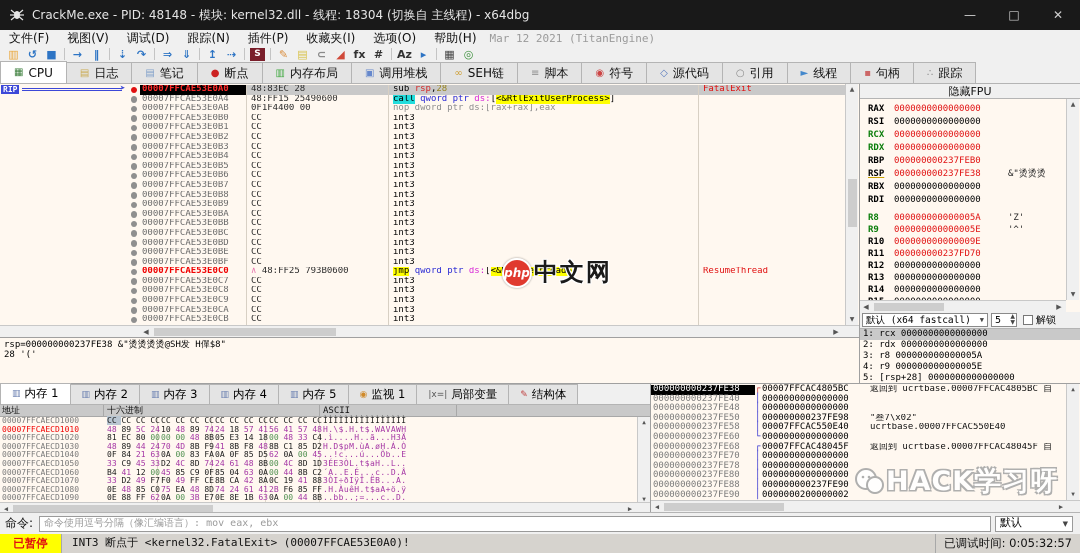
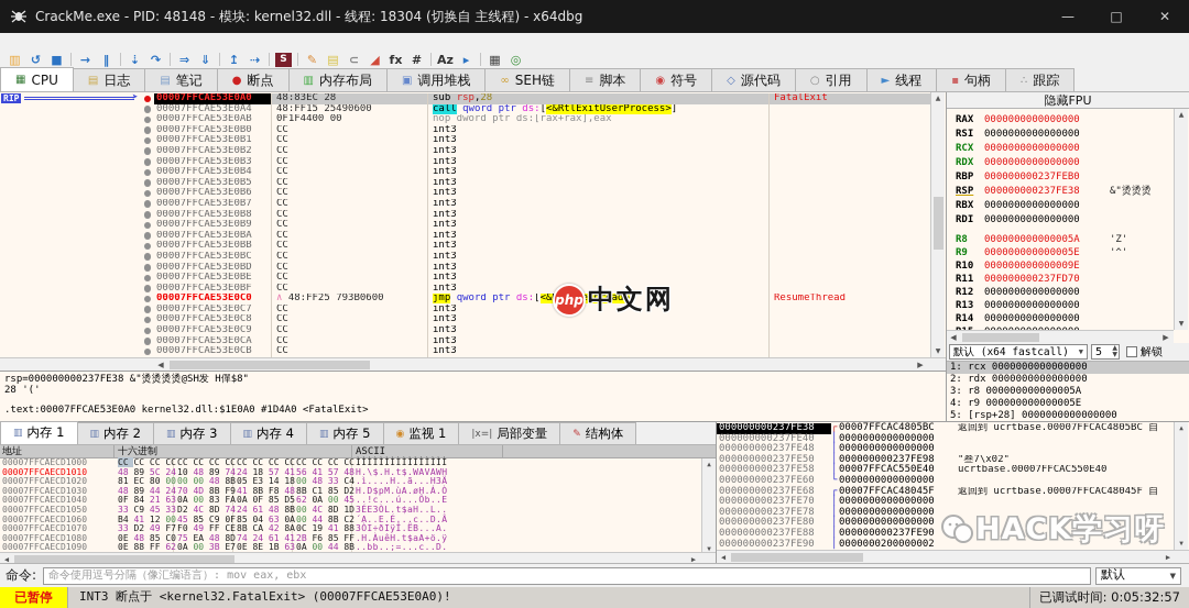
  CrackMe.exe - PID: 48148 - 模块: kernel32.dll - 线程: 18304 (切换自 主线程) - x64dbg
  —
  □
  ✕
- 文件(F) 视图(V) 调试(D) 跟踪(N) 插件(P) 收藏夹(I) 选项(O) 帮助(H)
- Mar 12 2021 (TitanEngine)
  ▥
  ↺
  ■
  →
  ‖
  ⇣
  ↷
  ⇒
  ⇓
  ↥
  ⇢
  S
  ✎
  ▤
  ⊂
  ◢
  fx
  #
  Az
  ▸
  ▦
  ◎
  ▦
  CPU
  ▤
  日志
  ▤
  笔记
  ●
  断点
  ▥
  内存布局
  ▣
  调用堆栈
  ∞
  SEH链
  ≡
  脚本
  ◉
  符号
  ◇
  源代码
  ○
  引用
  ►
  线程
  ▪
  句柄
  ∴
  跟踪
  RIP
  ➤
  00007FFCAE53E0A0
  48:83EC 28
  sub rsp,28
  FatalExit
  00007FFCAE53E0A4
  48:FF15 25490600
  call qword ptr ds:[<&RtlExitUserProcess>]
  00007FFCAE53E0AB
  0F1F4400 00
  nop dword ptr ds:[rax+rax],eax
  00007FFCAE53E0B0
  CC
  int3
  00007FFCAE53E0B1
  CC
  int3
  00007FFCAE53E0B2
  CC
  int3
  00007FFCAE53E0B3
  CC
  int3
  00007FFCAE53E0B4
  CC
  int3
  00007FFCAE53E0B5
  CC
  int3
  00007FFCAE53E0B6
  CC
  int3
  00007FFCAE53E0B7
  CC
  int3
  00007FFCAE53E0B8
  CC
  int3
  00007FFCAE53E0B9
  CC
  int3
  00007FFCAE53E0BA
  CC
  int3
  00007FFCAE53E0BB
  CC
  int3
  00007FFCAE53E0BC
  CC
  int3
  00007FFCAE53E0BD
  CC
  int3
  00007FFCAE53E0BE
  CC
  int3
  00007FFCAE53E0BF
  CC
  int3
  00007FFCAE53E0C0
  ∧ 48:FF25 793B0600
  jmp qword ptr ds:[<&Thread>]
  ResumeThread
  00007FFCAE53E0C7
  CC
  int3
  00007FFCAE53E0C8
  CC
  int3
  00007FFCAE53E0C9
  CC
  int3
  00007FFCAE53E0CA
  CC
  int3
  00007FFCAE53E0CB
  CC
  int3
  ◀
  ▶
  rsp=000000000237FE38 &"烫烫烫烫@SH发 H僤$8"
  28 '('
+ .text:00007FFCAE53E0A0 kernel32.dll:$1E0A0 #1D4A0 <FatalExit>
  隐藏FPU
  RAX
  0000000000000000
  RSI
  0000000000000000
  RCX
  0000000000000000
  RDX
  0000000000000000
  RBP
  000000000237FEB0
  RSP
  000000000237FE38
  &"烫烫烫
  RBX
  0000000000000000
  RDI
  0000000000000000
  R8
  000000000000005A
  'Z'
  R9
  000000000000005E
  '^'
  R10
  000000000000009E
  R11
  000000000237FD70
  R12
  0000000000000000
  R13
  0000000000000000
  R14
  0000000000000000
  ◀
  ▶
  默认 (x64 fastcall)
  ▼
  5
  解锁
  1: rcx 0000000000000000
  2: rdx 0000000000000000
  3: r8 000000000000005A
  4: r9 000000000000005E
  5: [rsp+28] 0000000000000000
  ▥
  内存 1
  ▥
  内存 2
  ▥
  内存 3
  ▥
  内存 4
  ▥
  内存 5
  ◉
  监视 1
  |x=|
  局部变量
  ✎
  结构体
  地址
  十六进制
  ASCII
  00007FFCAECD1000
  CC CC CC CC
  CC CC CC CC
  CC CC CC CC
  CC CC CC CC
  ÌÌÌÌÌÌÌÌÌÌÌÌÌÌÌÌ
  00007FFCAECD1010
  48 89 5C 24
  10 48 89 74
  24 18 57 41
  56 41 57 48
  H.\$.H.t$.WAVAWH
  00007FFCAECD1020
  81 EC 80 00
  00 00 48 8B
  05 E3 14 18
  00 48 33 C4
  .ì....H..ã...H3Ä
  00007FFCAECD1030
  48 89 44 24
  70 4D 8B F9
  41 8B F8 48
  8B C1 85 D2
  H.D$pM.ùA.øH.Á.Ò
  00007FFCAECD1040
  0F 84 21 63
  0A 00 83 FA
  0A 0F 85 D5
  62 0A 00 45
  ..!c...ú...Ôb..E
  00007FFCAECD1050
  33 C9 45 33
  D2 4C 8D 74
  24 61 48 8B
  00 4C 8D 1D
  3ÉE3ÒL.t$aH..L..
  00007FFCAECD1060
  B4 41 12 00
  45 85 C9 0F
  85 04 63 0A
  00 44 8B C2
  ´A..E.É...c..D.Â
  00007FFCAECD1070
  33 D2 49 F7
  F0 49 FF CE
  8B CA 42 8A
  0C 19 41 88
  3ÒI÷ðIÿÎ.ËB...A.
  00007FFCAECD1080
  0E 48 85 C0
  75 EA 48 8D
  74 24 61 41
  2B F6 85 FF
  .H.ÀuêH.t$aA+ö.ÿ
  00007FFCAECD1090
  0E 88 FF 62
  0A 00 3B E7
  0E 8E 1B 63
  0A 00 44 8B
  ..bb..;=...c..D.
  ◀
  ▶
  000000000237FE38
  ┌
  00007FFCAC4805BC
  返回到 ucrtbase.00007FFCAC4805BC 自
  000000000237FE40
  │
  0000000000000000
  000000000237FE48
  │
  0000000000000000
  000000000237FE50
  │
  000000000237FE98
  "叁7\x02"
  000000000237FE58
  │
  00007FFCAC550E40
  ucrtbase.00007FFCAC550E40
  000000000237FE60
  └
  0000000000000000
  000000000237FE68
  ┌
  00007FFCAC48045F
  返回到 ucrtbase.00007FFCAC48045F 自
  000000000237FE70
  │
  0000000000000000
  000000000237FE78
  │
  0000000000000000
  000000000237FE80
  │
  0000000000000000
  000000000237FE88
  │
  000000000237FE90
  000000000237FE90
  │
  0000000200000002
  ◀
  ▶
  命令:
  命令使用逗号分隔（像汇编语言）: mov eax, ebx
  默认
  ▼
  已暂停
  INT3 断点于 <kernel32.FatalExit> (00007FFCAE53E0A0)!
  已调试时间: 0:05:32:57
  php
  中文网
  HACK学习呀
